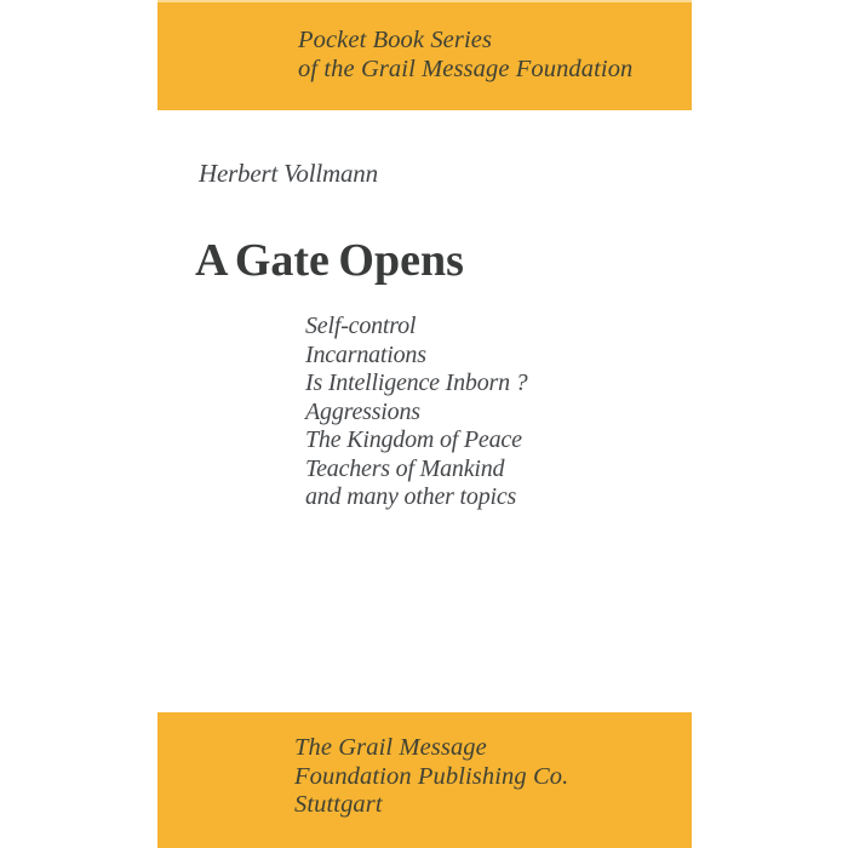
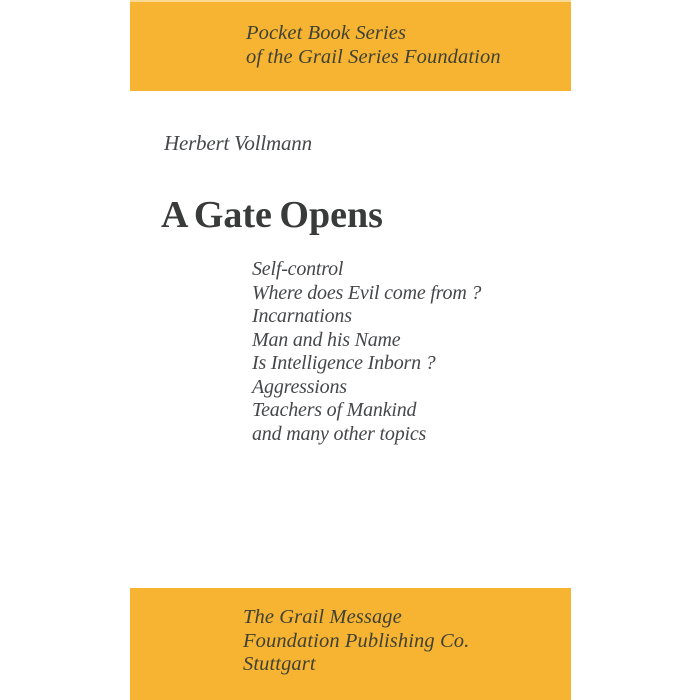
  Pocket Book Series
- of the Grail Message Foundation
+ of the Grail Series Foundation
  Herbert Vollmann
  A Gate Opens
  Self-control
+ Where does Evil come from ?
  Incarnations
+ Man and his Name
  Is Intelligence Inborn ?
  Aggressions
- The Kingdom of Peace
  Teachers of Mankind
  and many other topics
  The Grail Message
  Foundation Publishing Co.
  Stuttgart
